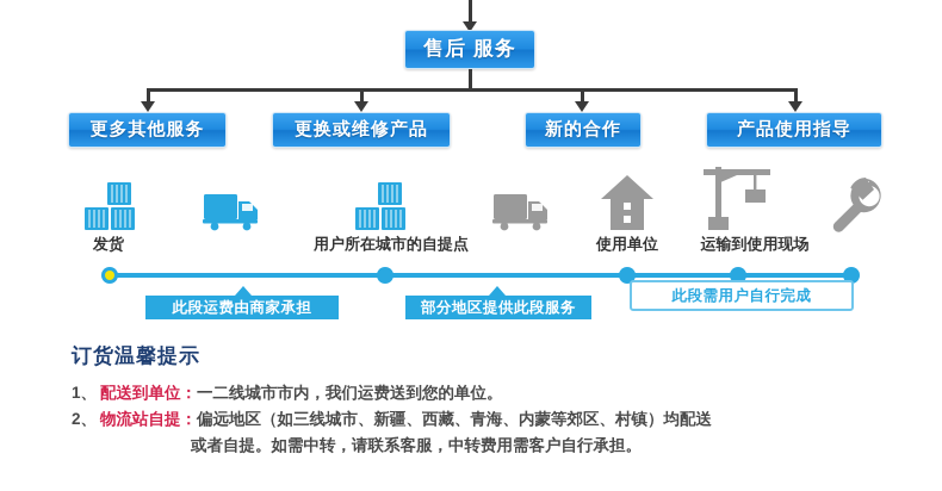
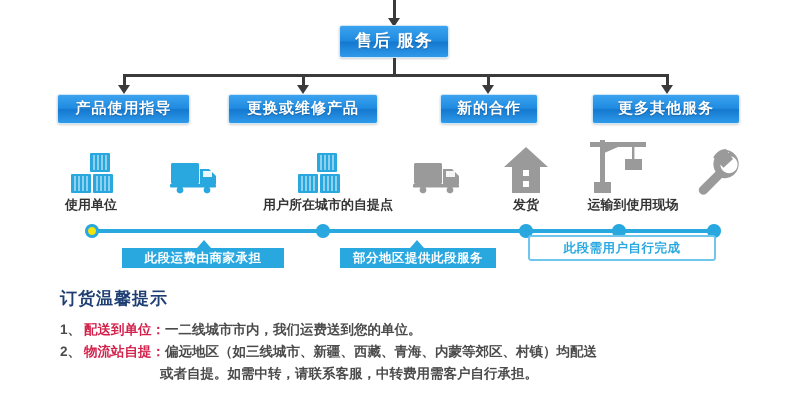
  售后 服务
- 更多其他服务
+ 产品使用指导
  更换或维修产品
  新的合作
- 产品使用指导
+ 更多其他服务
- 发货
+ 使用单位
  用户所在城市的自提点
- 使用单位
+ 发货
  运输到使用现场
  此段运费由商家承担
  部分地区提供此段服务
  此段需用户自行完成
  订货温馨提示
  1、
  配送到单位：一二线城市市内，我们运费送到您的单位。
  2、
  物流站自提：偏远地区（如三线城市、新疆、西藏、青海、内蒙等郊区、村镇）均配送
  或者自提。如需中转，请联系客服，中转费用需客户自行承担。
